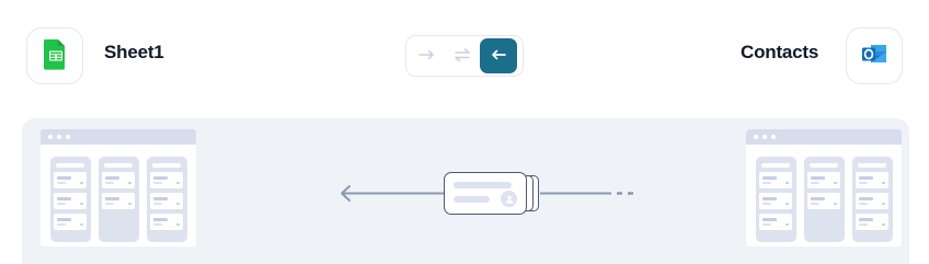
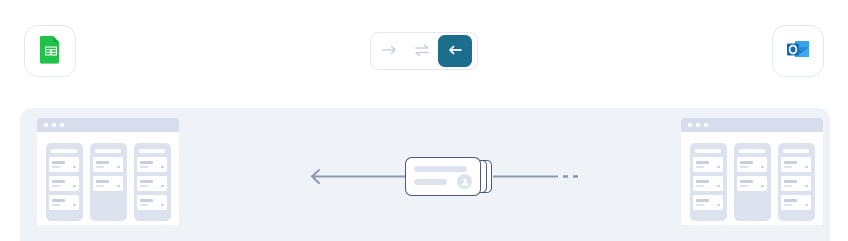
- Sheet1
- Contacts
